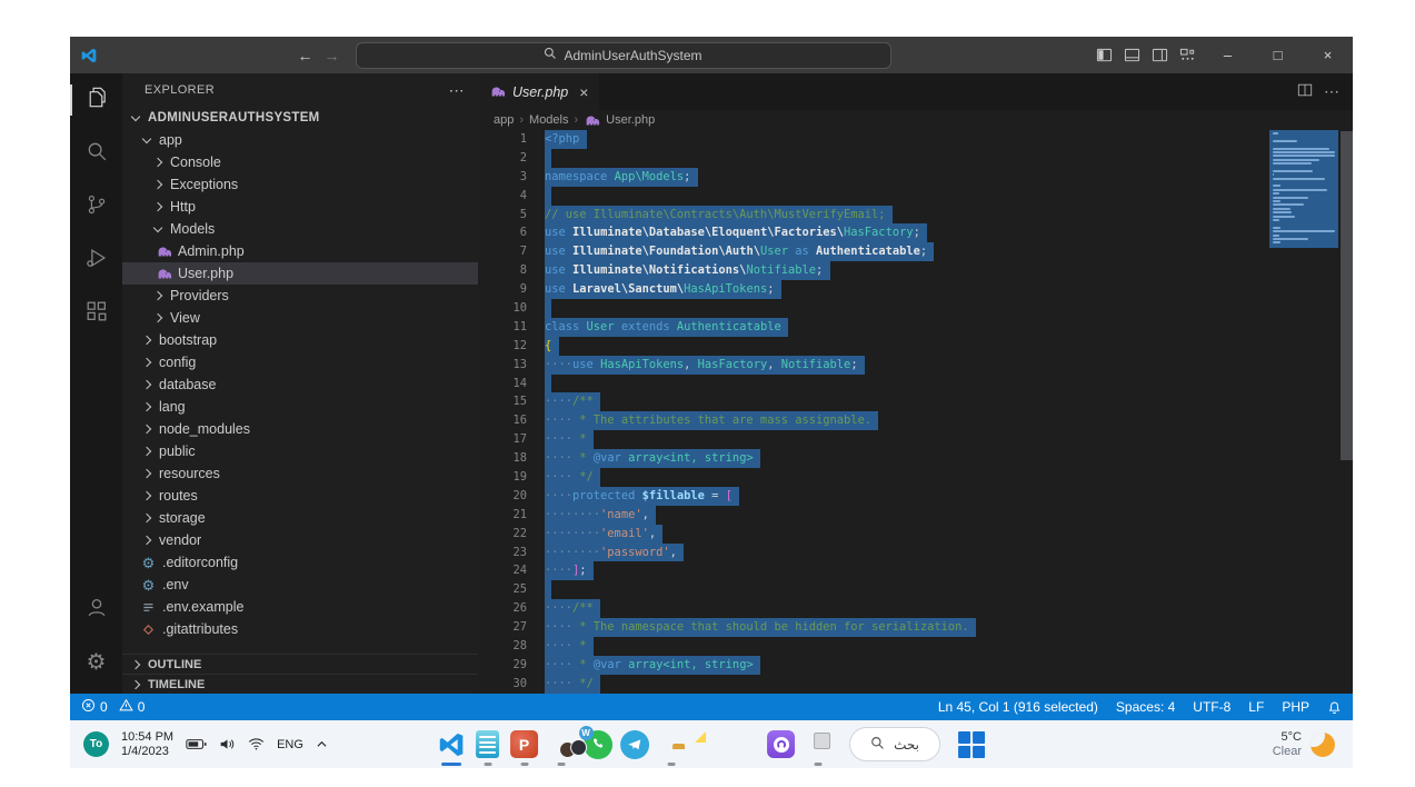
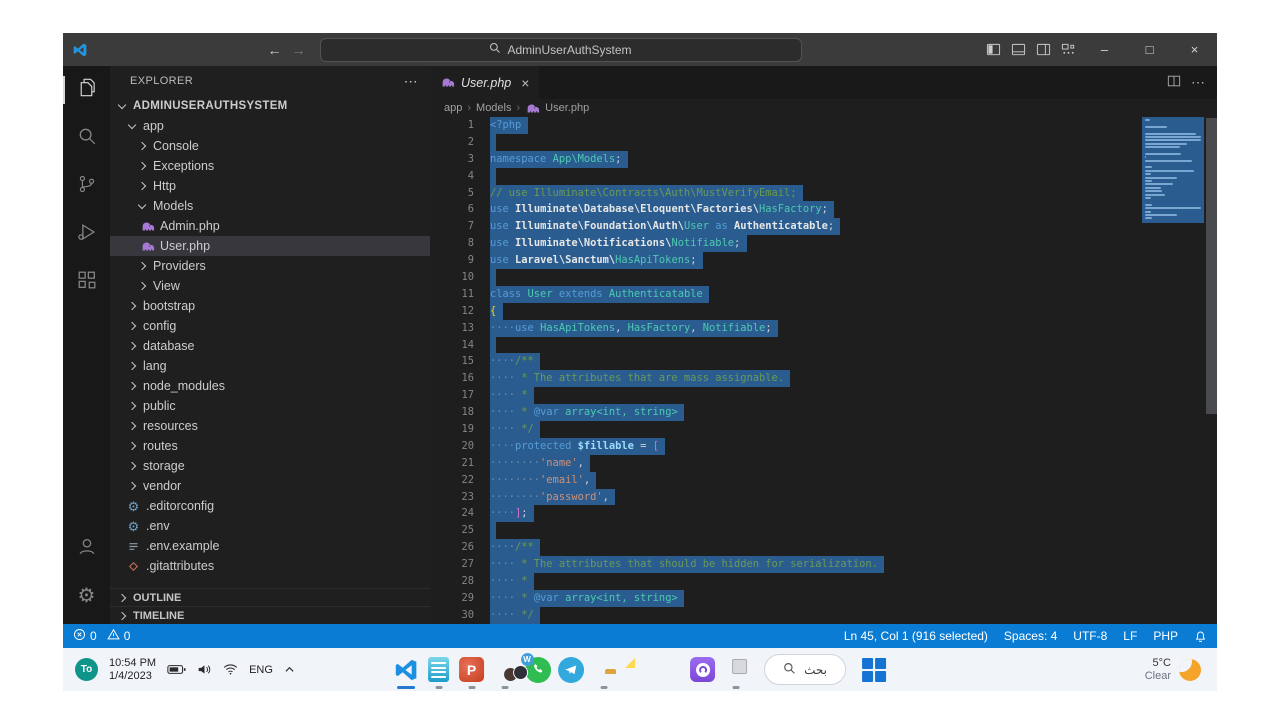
  ←
  →
  AdminUserAuthSystem
  –
  □
  ×
  ⚙
  EXPLORER
  ⋯
  ADMINUSERAUTHSYSTEM
  app
  Console
  Exceptions
  Http
  Models
  Admin.php
  User.php
  Providers
  View
  bootstrap
  config
  database
  lang
  node_modules
  public
  resources
  routes
  storage
  vendor
  ⚙
  .editorconfig
  ⚙
  .env
  .env.example
  .gitattributes
  OUTLINE
  TIMELINE
  User.php
  ×
  ⋯
  app
  ›
  Models
  ›
  User.php
  1
  <?php
  2
  3
  namespace App\Models;
  4
  5
  // use Illuminate\Contracts\Auth\MustVerifyEmail;
  6
  use Illuminate\Database\Eloquent\Factories\HasFactory;
  7
  use Illuminate\Foundation\Auth\User as Authenticatable;
  8
  use Illuminate\Notifications\Notifiable;
  9
  use Laravel\Sanctum\HasApiTokens;
  10
  11
  class User extends Authenticatable
  12
  {
  13
  ····use HasApiTokens, HasFactory, Notifiable;
  14
  15
  ····/**
  16
  ···· * The attributes that are mass assignable.
  17
  ···· *
  18
  ···· * @var array<int, string>
  19
  ···· */
  20
  ····protected $fillable = [
  21
  ········'name',
  22
  ········'email',
  23
  ········'password',
  24
  ····];
  25
  26
  ····/**
  27
- ···· * The namespace that should be hidden for serialization.
+ ···· * The attributes that should be hidden for serialization.
  28
  ···· *
  29
  ···· * @var array<int, string>
  30
  ···· */
  0
  0
  Ln 45, Col 1 (916 selected)
  Spaces: 4
  UTF-8
  LF
  PHP
  To
  10:54 PM
  1/4/2023
  ENG
  P
  W
  بحث
  5°C
  Clear
